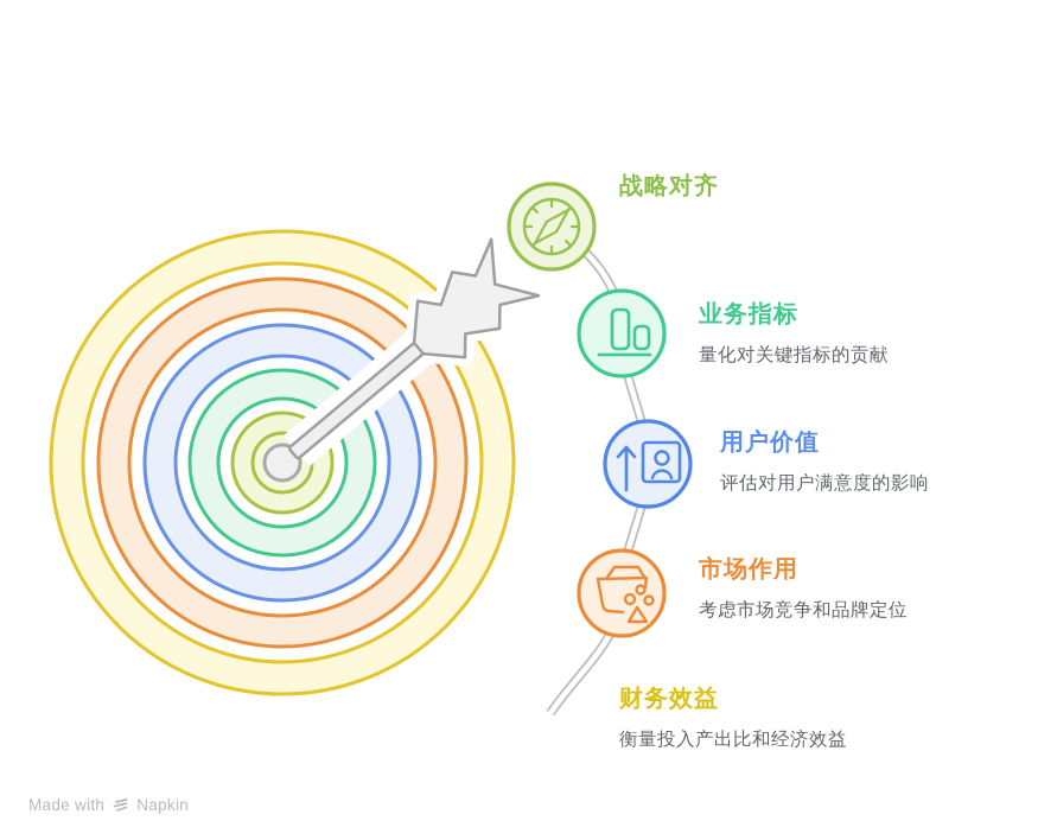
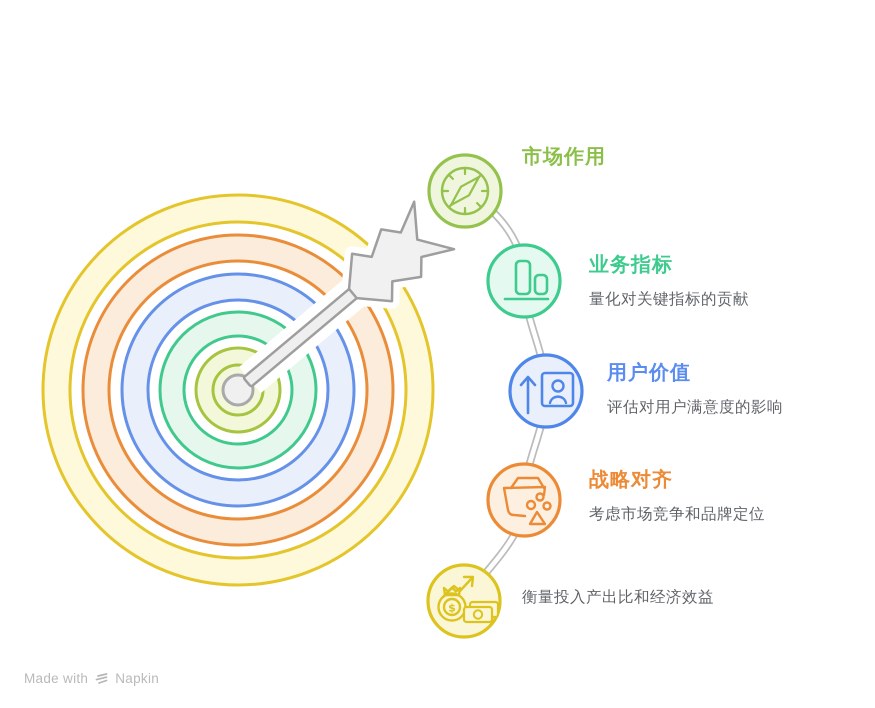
+ $
- 战略对齐
+ 市场作用
  业务指标
  量化对关键指标的贡献
  用户价值
  评估对用户满意度的影响
- 市场作用
+ 战略对齐
  考虑市场竞争和品牌定位
- 财务效益
  衡量投入产出比和经济效益
  Made with
  Napkin
